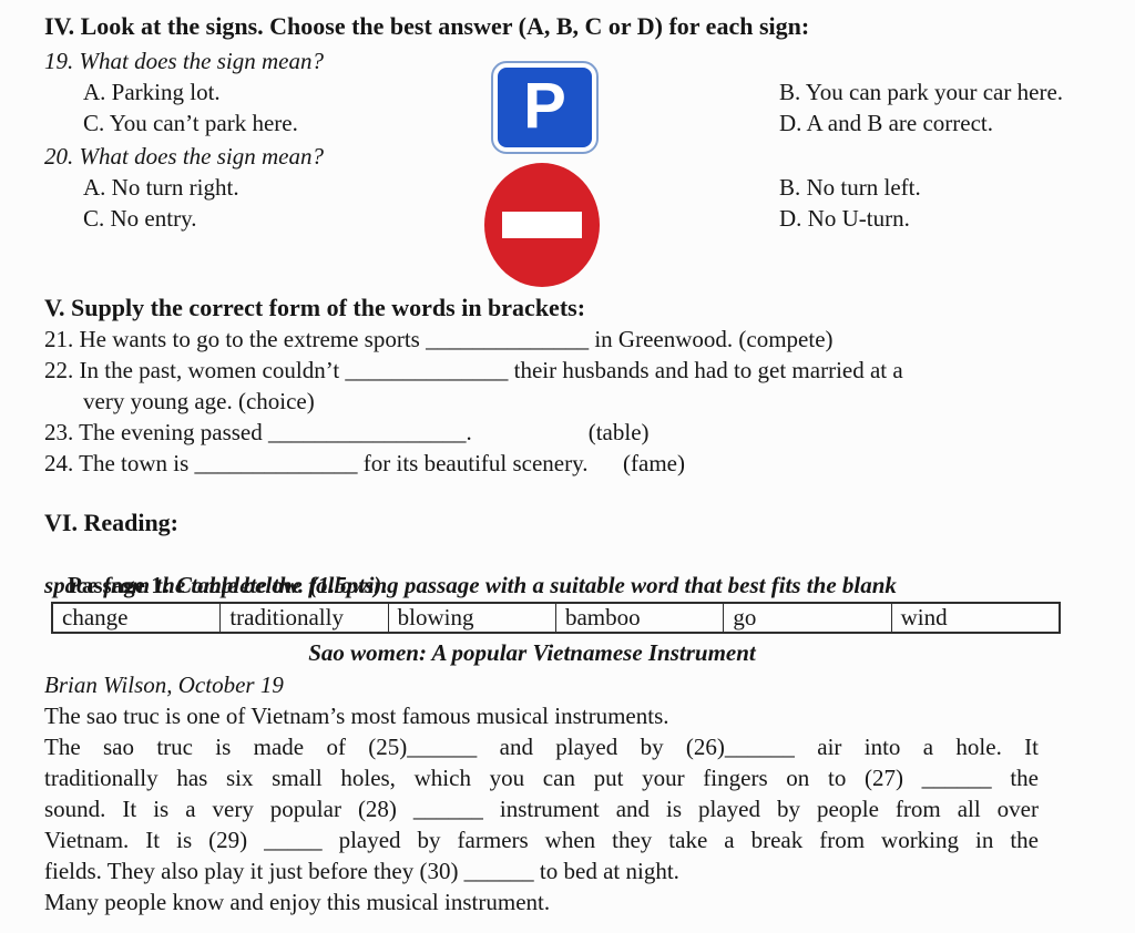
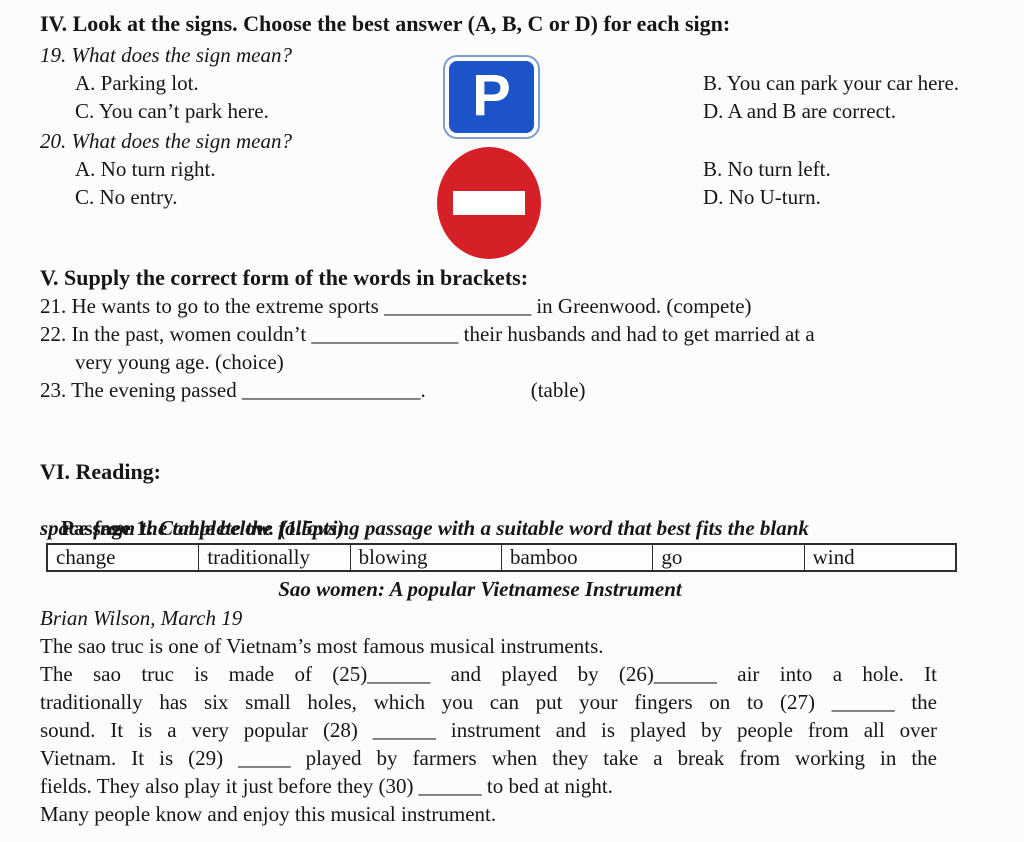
  IV. Look at the signs. Choose the best answer (A, B, C or D) for each sign:
  19. What does the sign mean?
  A. Parking lot.
  B. You can park your car here.
  C. You can’t park here.
  D. A and B are correct.
  P
  20. What does the sign mean?
  A. No turn right.
  B. No turn left.
  C. No entry.
  D. No U-turn.
  V. Supply the correct form of the words in brackets:
  21. He wants to go to the extreme sports ______________ in Greenwood. (compete)
  22. In the past, women couldn’t ______________ their husbands and had to get married at a
  very young age. (choice)
  23. The evening passed _________________. (table)
- 24. The town is ______________ for its beautiful scenery. (fame)
  VI. Reading:
  Passage 1: Complete the following passage with a suitable word that best fits the blank
  space from the table below. (1.5pts).
  change
  traditionally
  blowing
  bamboo
  go
  wind
  Sao women: A popular Vietnamese Instrument
- Brian Wilson, October 19
+ Brian Wilson, March 19
  The sao truc is one of Vietnam’s most famous musical instruments.
  The sao truc is made of (25)______ and played by (26)______ air into a hole. It
  traditionally has six small holes, which you can put your fingers on to (27) ______ the
  sound. It is a very popular (28) ______ instrument and is played by people from all over
  Vietnam. It is (29) _____ played by farmers when they take a break from working in the
  fields. They also play it just before they (30) ______ to bed at night.
  Many people know and enjoy this musical instrument.
